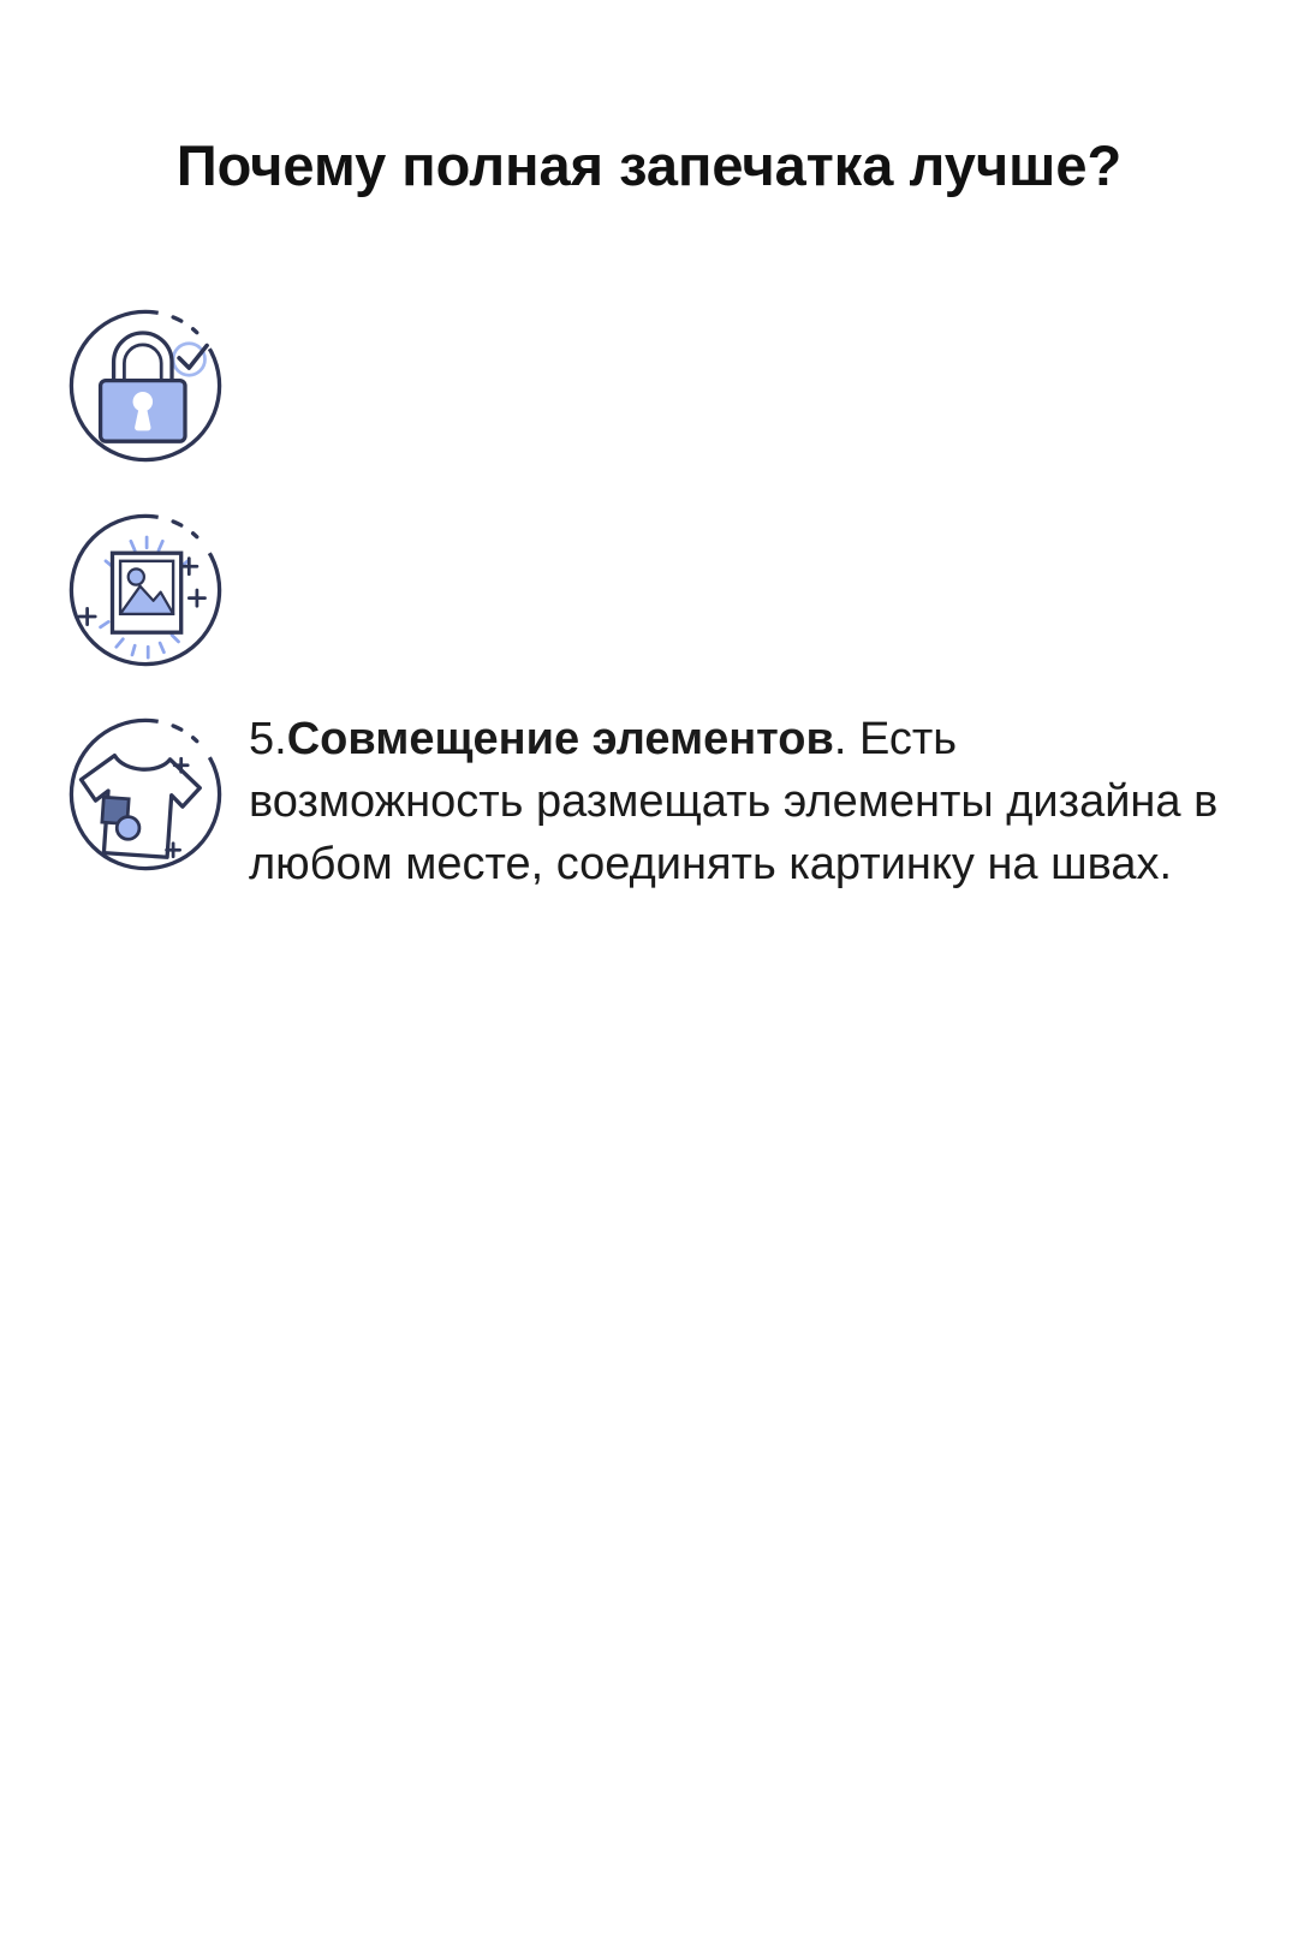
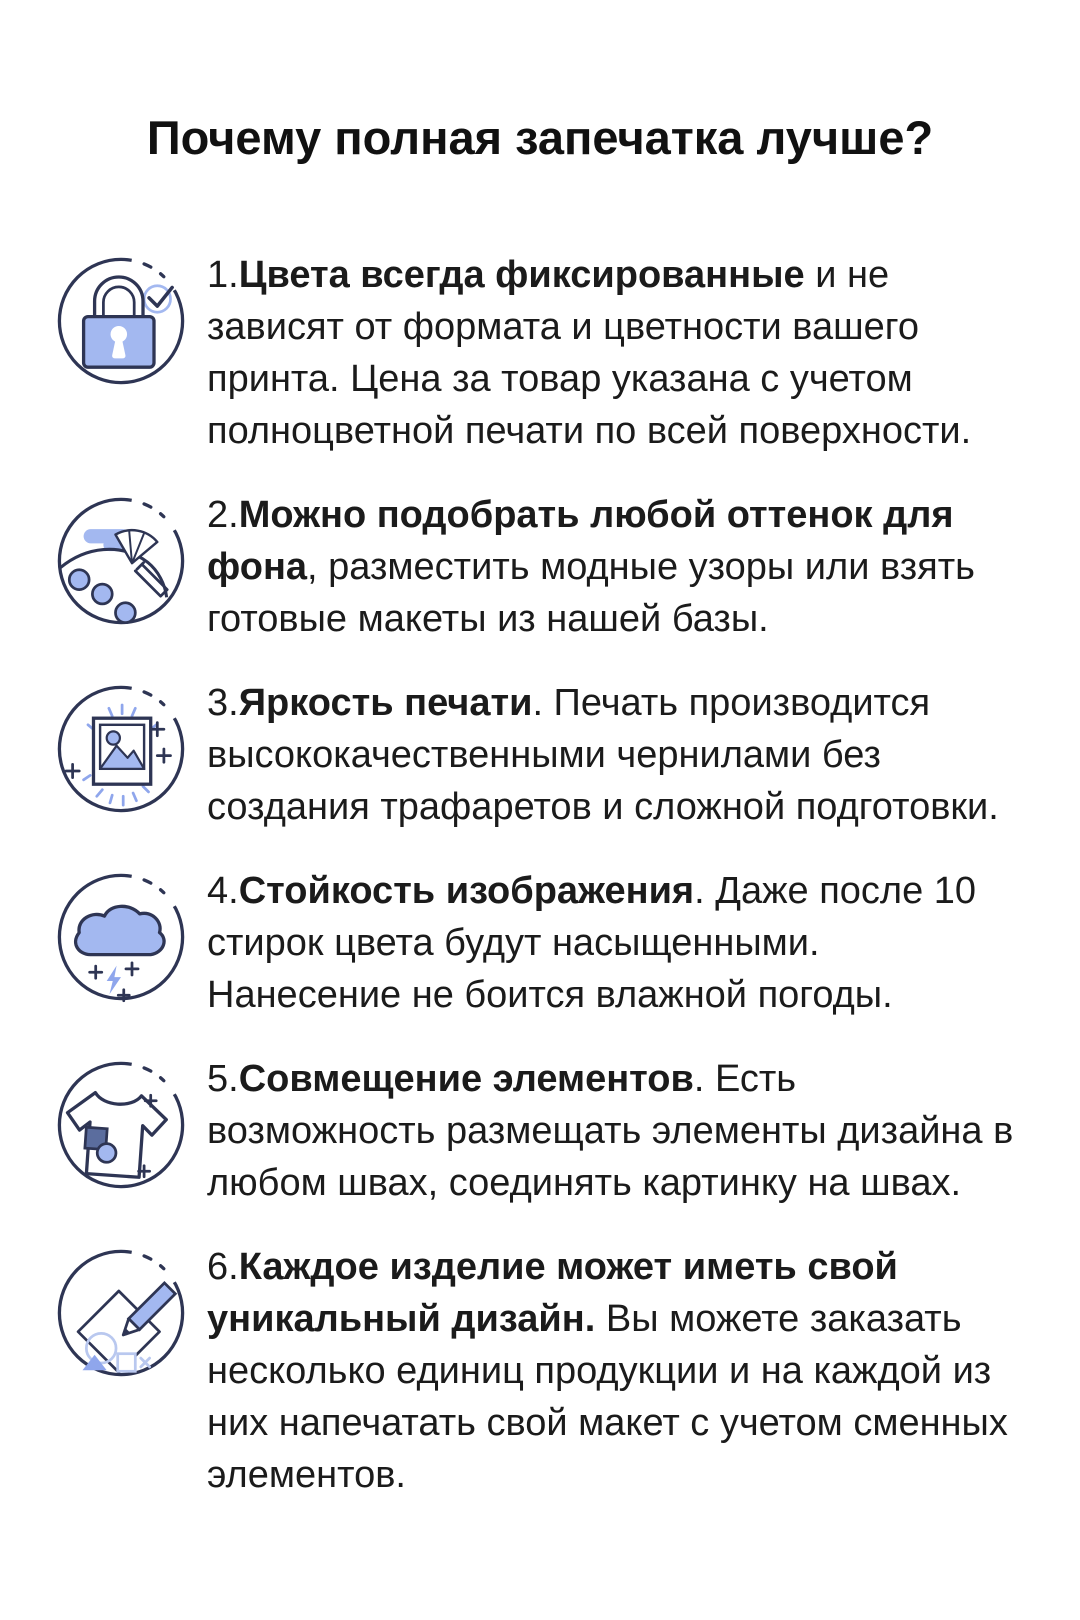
  Почему полная запечатка лучше?
+ 1.Цвета всегда фиксированные и не зависят от формата и цветности вашего принта. Цена за товар указана с учетом полноцветной печати по всей поверхности.
+ 2.Можно подобрать любой оттенок для фона, разместить модные узоры или взять готовые макеты из нашей базы.
+ 3.Яркость печати. Печать производится высококачественными чернилами без создания трафаретов и сложной подготовки.
+ 4.Стойкость изображения. Даже после 10 стирок цвета будут насыщенными. Нанесение не боится влажной погоды.
- 5.Совмещение элементов. Есть возможность размещать элементы дизайна в любом месте, соединять картинку на швах.
+ 5.Совмещение элементов. Есть возможность размещать элементы дизайна в любом швах, соединять картинку на швах.
+ 6.Каждое изделие может иметь свой уникальный дизайн. Вы можете заказать несколько единиц продукции и на каждой из них напечатать свой макет с учетом сменных элементов.
